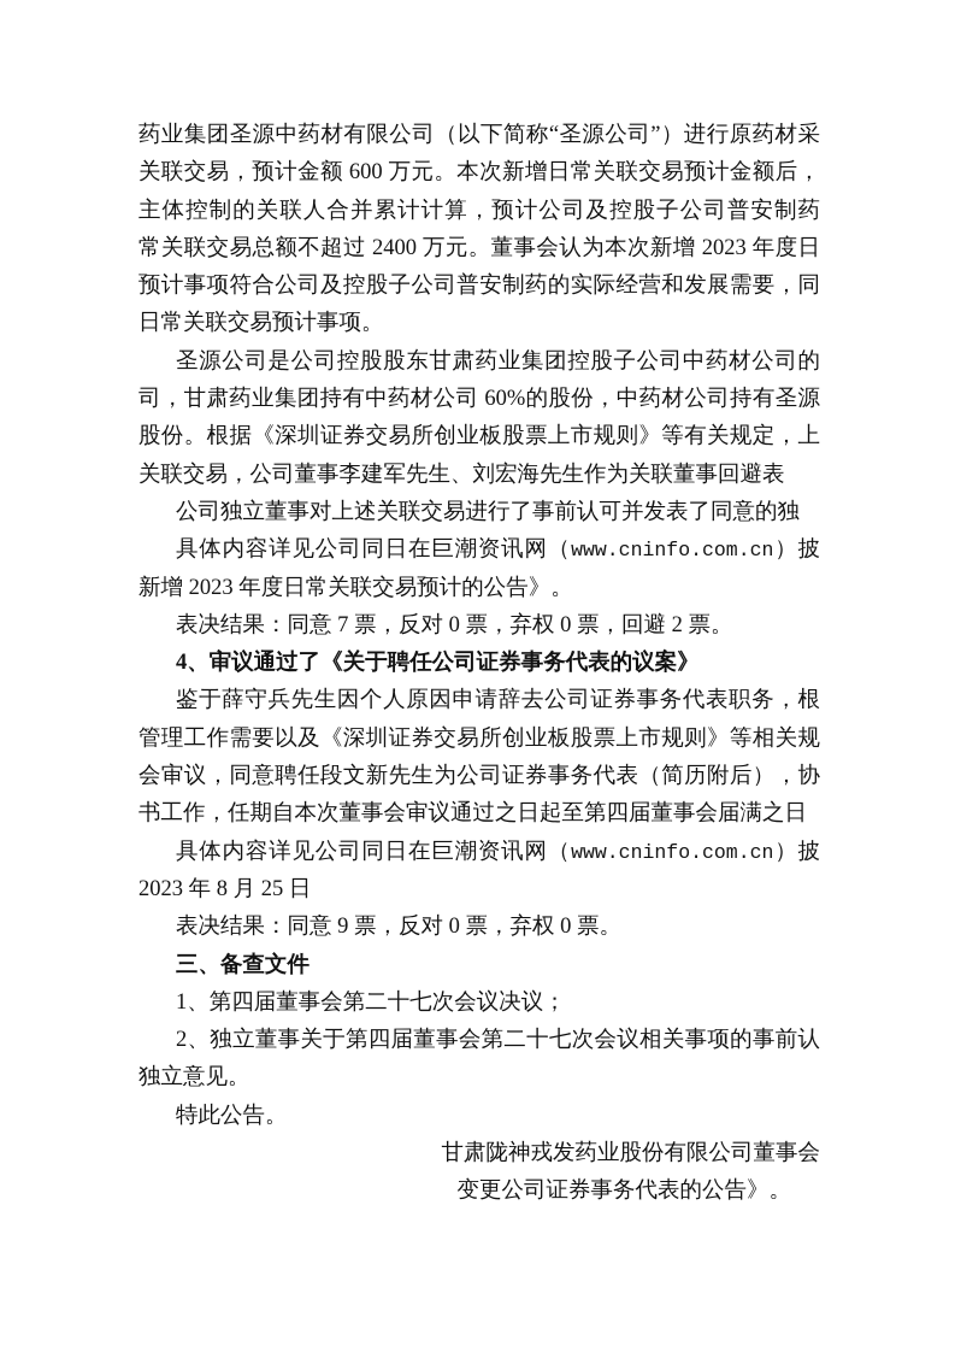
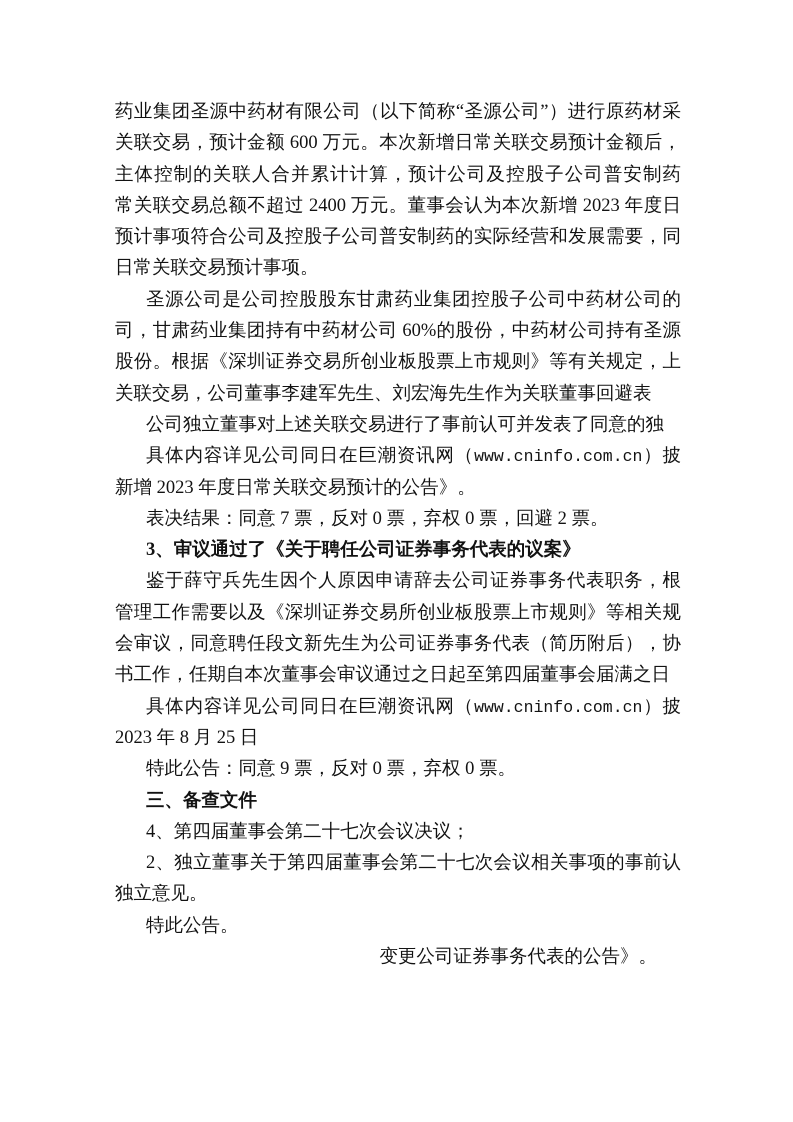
  药业集团圣源中药材有限公司（以下简称“圣源公司”）进行原药材采
  关联交易，预计金额 600 万元。本次新增日常关联交易预计金额后，
  主体控制的关联人合并累计计算，预计公司及控股子公司普安制药
  常关联交易总额不超过 2400 万元。董事会认为本次新增 2023 年度日
  预计事项符合公司及控股子公司普安制药的实际经营和发展需要，同
  日常关联交易预计事项。
  圣源公司是公司控股股东甘肃药业集团控股子公司中药材公司的
  司，甘肃药业集团持有中药材公司 60%的股份，中药材公司持有圣源
  股份。根据《深圳证券交易所创业板股票上市规则》等有关规定，上
  关联交易，公司董事李建军先生、刘宏海先生作为关联董事回避表
  公司独立董事对上述关联交易进行了事前认可并发表了同意的独
  具体内容详见公司同日在巨潮资讯网（www.cninfo.com.cn）披
  新增 2023 年度日常关联交易预计的公告》。
  表决结果：同意 7 票，反对 0 票，弃权 0 票，回避 2 票。
- 4、审议通过了《关于聘任公司证券事务代表的议案》
+ 3、审议通过了《关于聘任公司证券事务代表的议案》
  鉴于薛守兵先生因个人原因申请辞去公司证券事务代表职务，根
  管理工作需要以及《深圳证券交易所创业板股票上市规则》等相关规
  会审议，同意聘任段文新先生为公司证券事务代表（简历附后），协
  书工作，任期自本次董事会审议通过之日起至第四届董事会届满之日
  具体内容详见公司同日在巨潮资讯网（www.cninfo.com.cn）披
  2023 年 8 月 25 日
- 表决结果：同意 9 票，反对 0 票，弃权 0 票。
+ 特此公告：同意 9 票，反对 0 票，弃权 0 票。
  三、备查文件
- 1、第四届董事会第二十七次会议决议；
+ 4、第四届董事会第二十七次会议决议；
  2、独立董事关于第四届董事会第二十七次会议相关事项的事前认
  独立意见。
  特此公告。
- 甘肃陇神戎发药业股份有限公司董事会
  变更公司证券事务代表的公告》。
